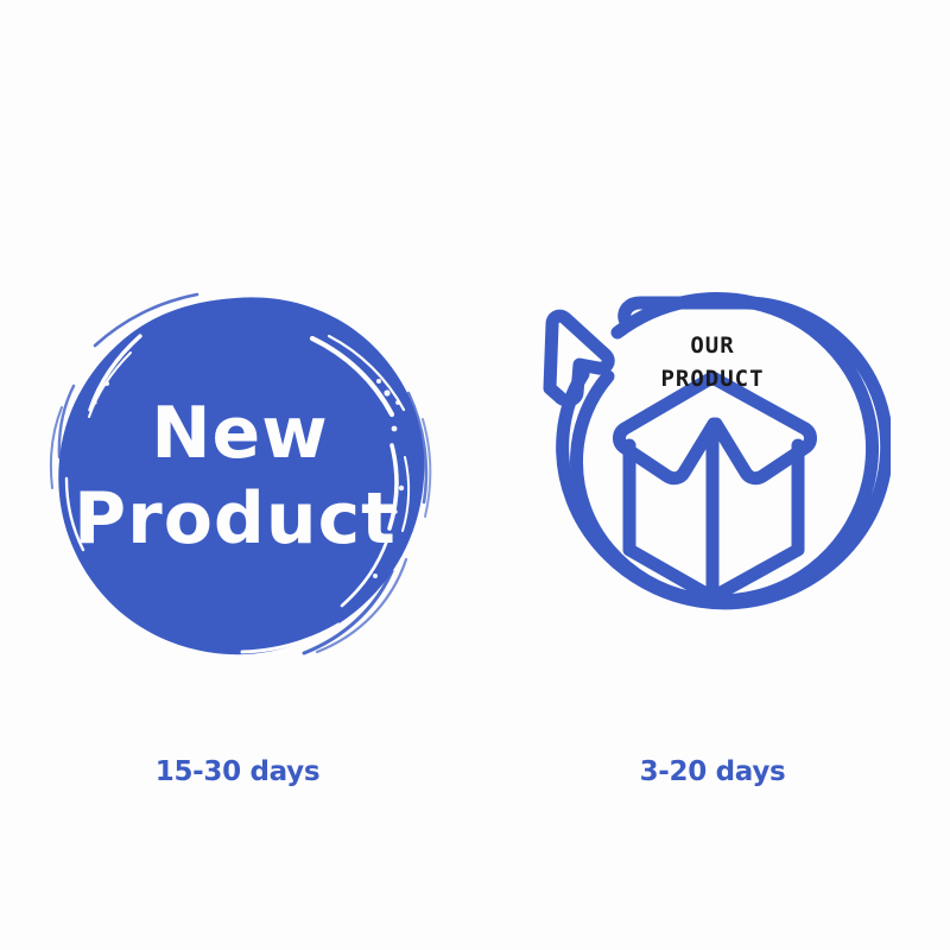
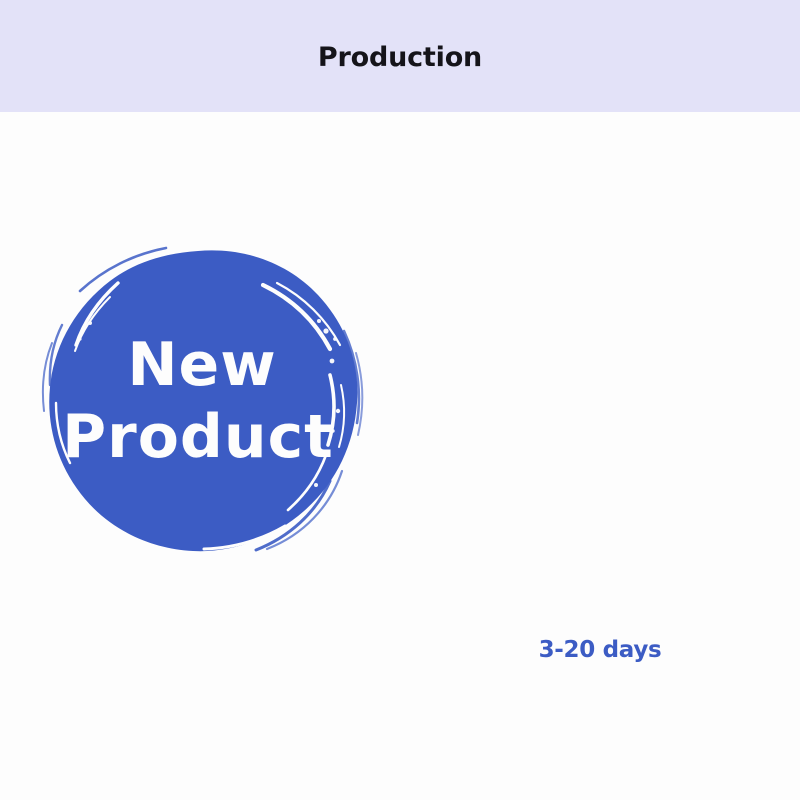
+ Production
  New
  Product
- 15-30 days
- OUR
- PRODUCT
  3-20 days
